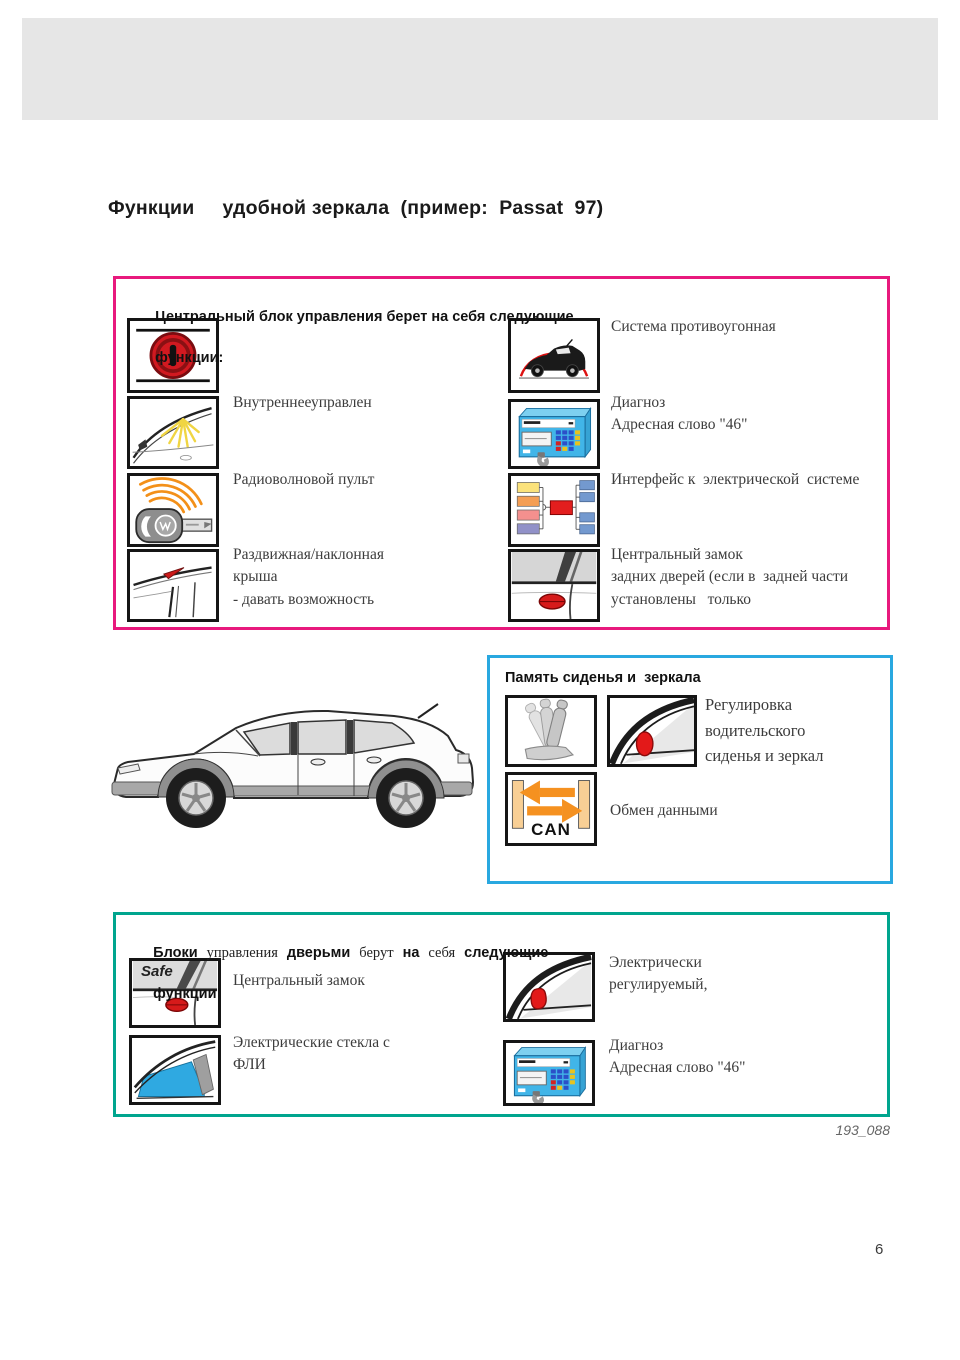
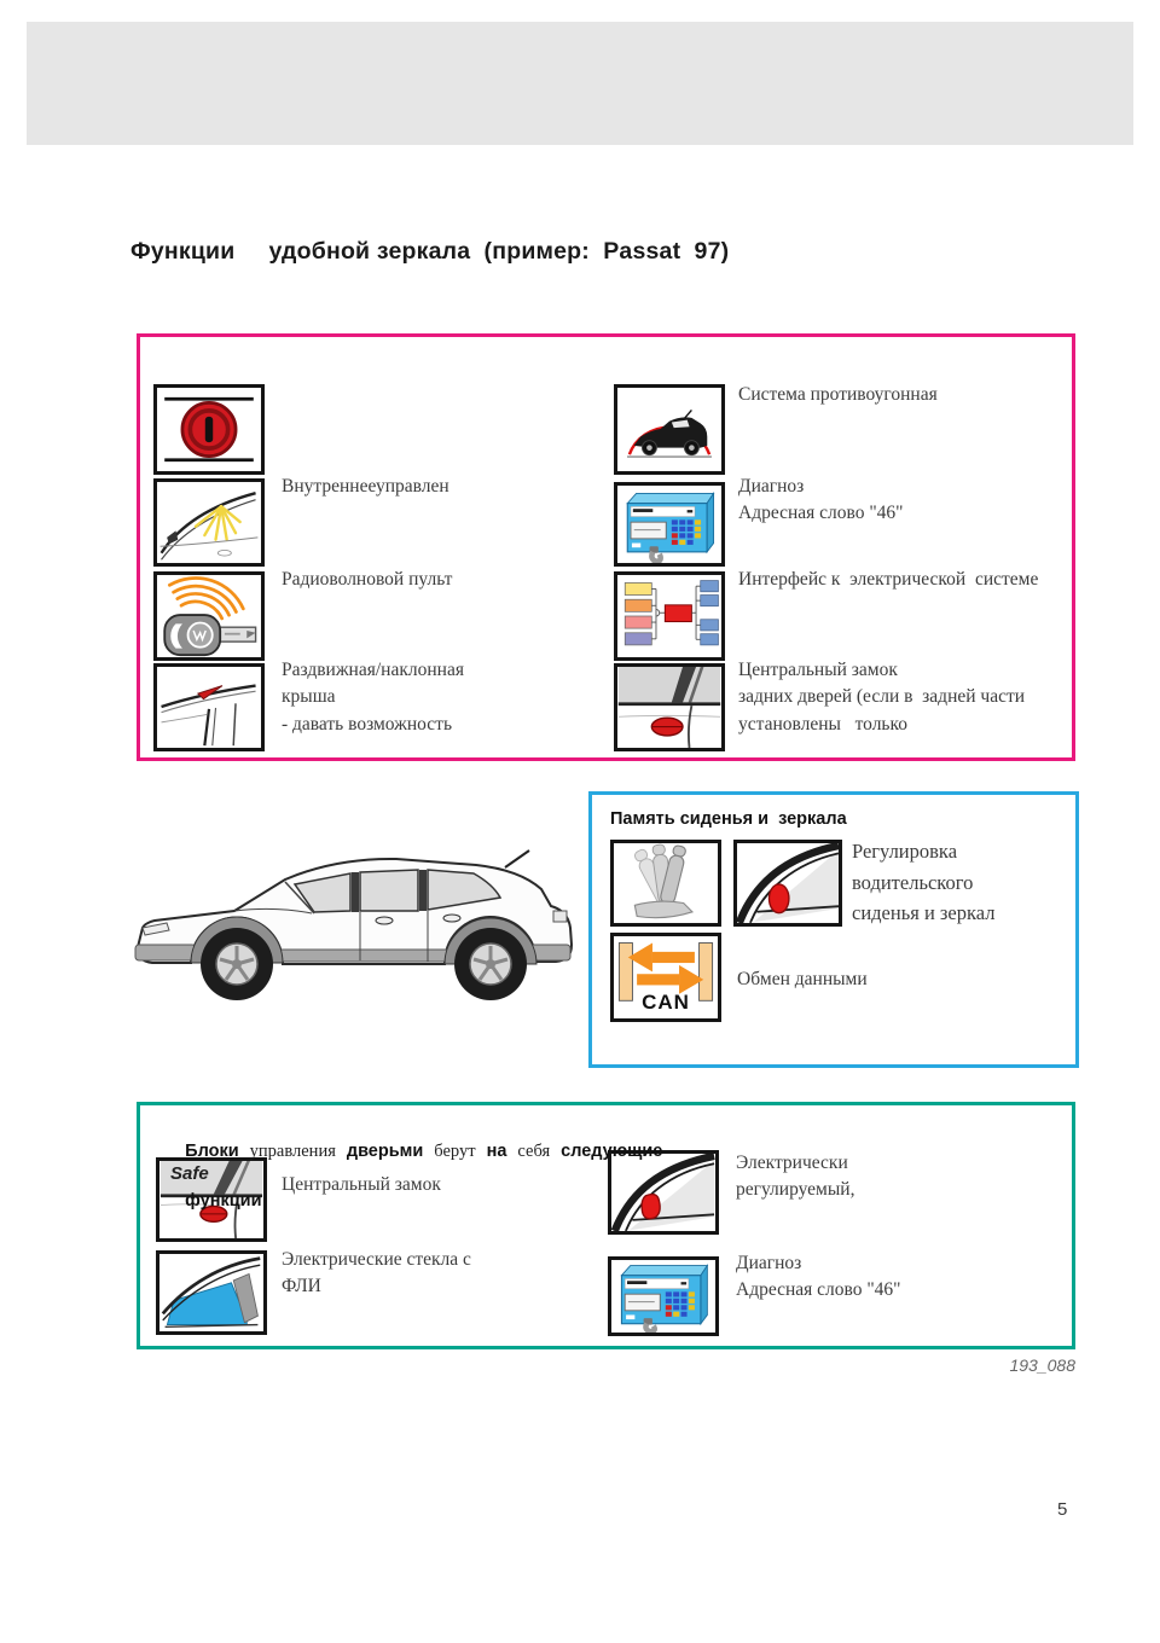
  Функции удобной зеркала (пример: Passat 97)
- Центральный блок управления берет на себя следующие
- функции:
  Внутреннееуправлен
  Радиоволновой пульт
  Раздвижная/наклонная
  крыша
  - давать возможность
  Система противоугонная
  Диагноз
  Адресная слово "46"
  Интерфейс к электрической системе
  Центральный замок
  задних дверей (если в задней части
  установлены только
  Память сиденья и зеркала
  Регулировка
  водительского
  сиденья и зеркал
  CAN
  Обмен данными
  Блоки управления дверьми берут на себя следующие
  функции
  Safe
  Центральный замок
  Электрические стекла с
  ФЛИ
  Электрически
  регулируемый,
  Диагноз
  Адресная слово "46"
  193_088
- 6
+ 5
